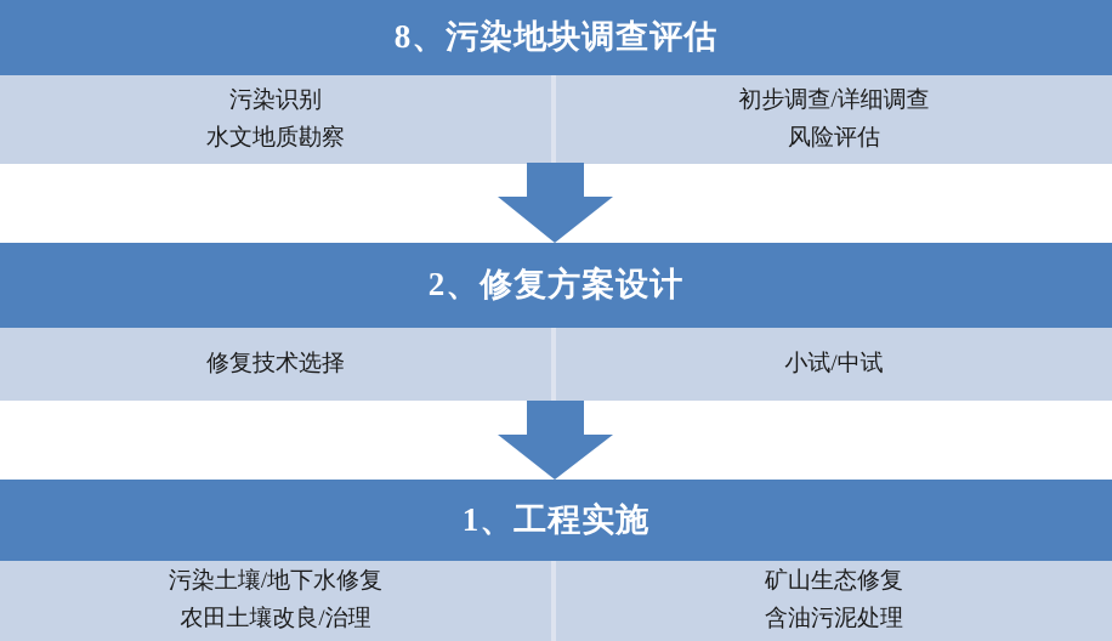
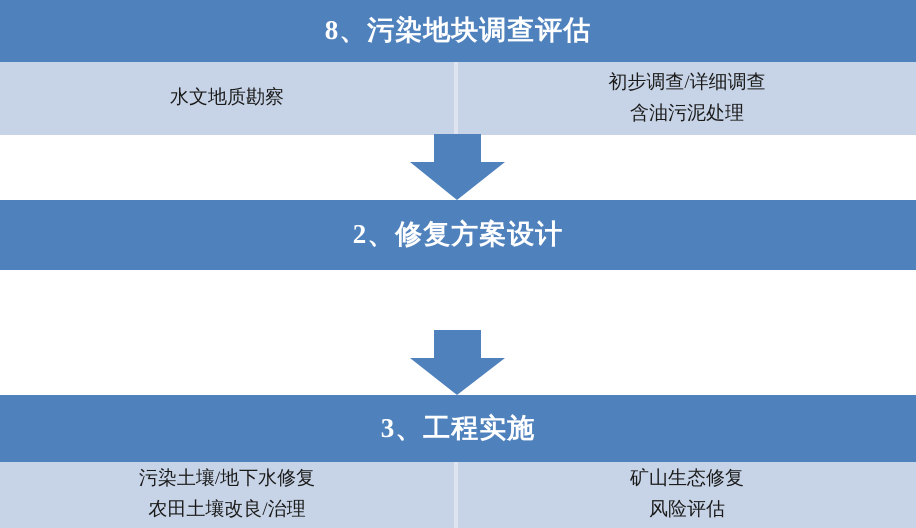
  8、污染地块调查评估
- 污染识别
  水文地质勘察
  初步调查/详细调查
- 风险评估
+ 含油污泥处理
  2、修复方案设计
- 修复技术选择
- 小试/中试
- 1、工程实施
+ 3、工程实施
  污染土壤/地下水修复
  农田土壤改良/治理
  矿山生态修复
- 含油污泥处理
+ 风险评估
